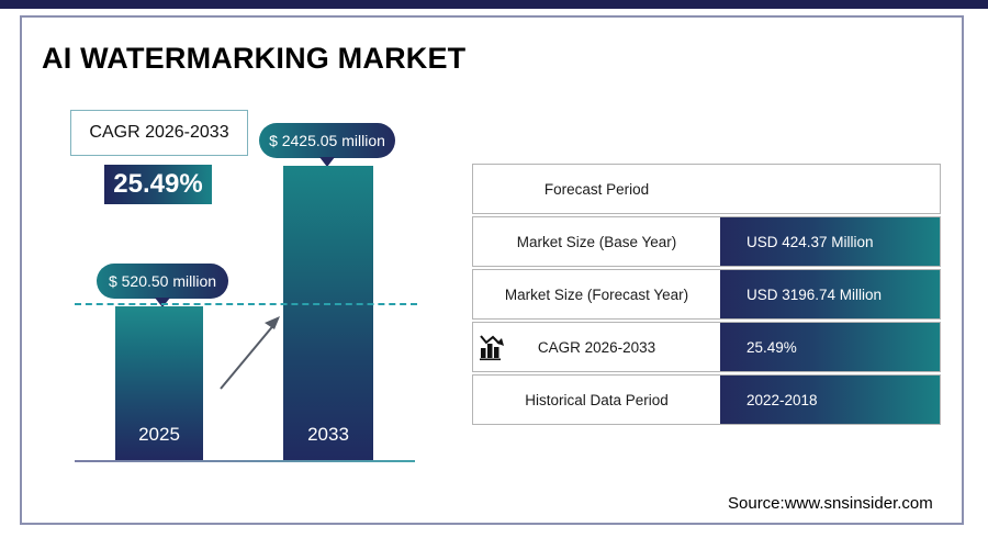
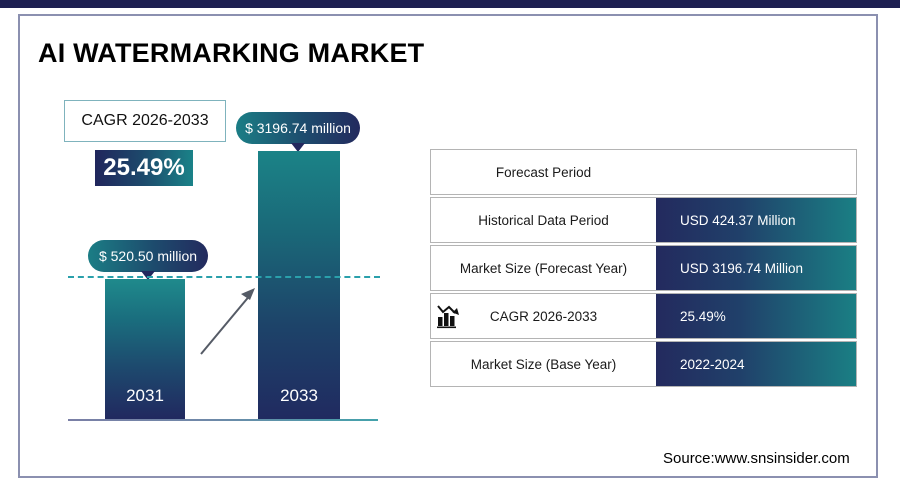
  AI WATERMARKING MARKET
  CAGR 2026-2033
  25.49%
- $ 2425.05 million
+ $ 3196.74 million
  $ 520.50 million
  2033
- 2025
+ 2031
  Forecast Period
- Market Size (Base Year)
+ Historical Data Period
  USD 424.37 Million
  Market Size (Forecast Year)
  USD 3196.74 Million
  CAGR 2026-2033
  25.49%
- Historical Data Period
+ Market Size (Base Year)
- 2022-2018
+ 2022-2024
  Source:www.snsinsider.com
